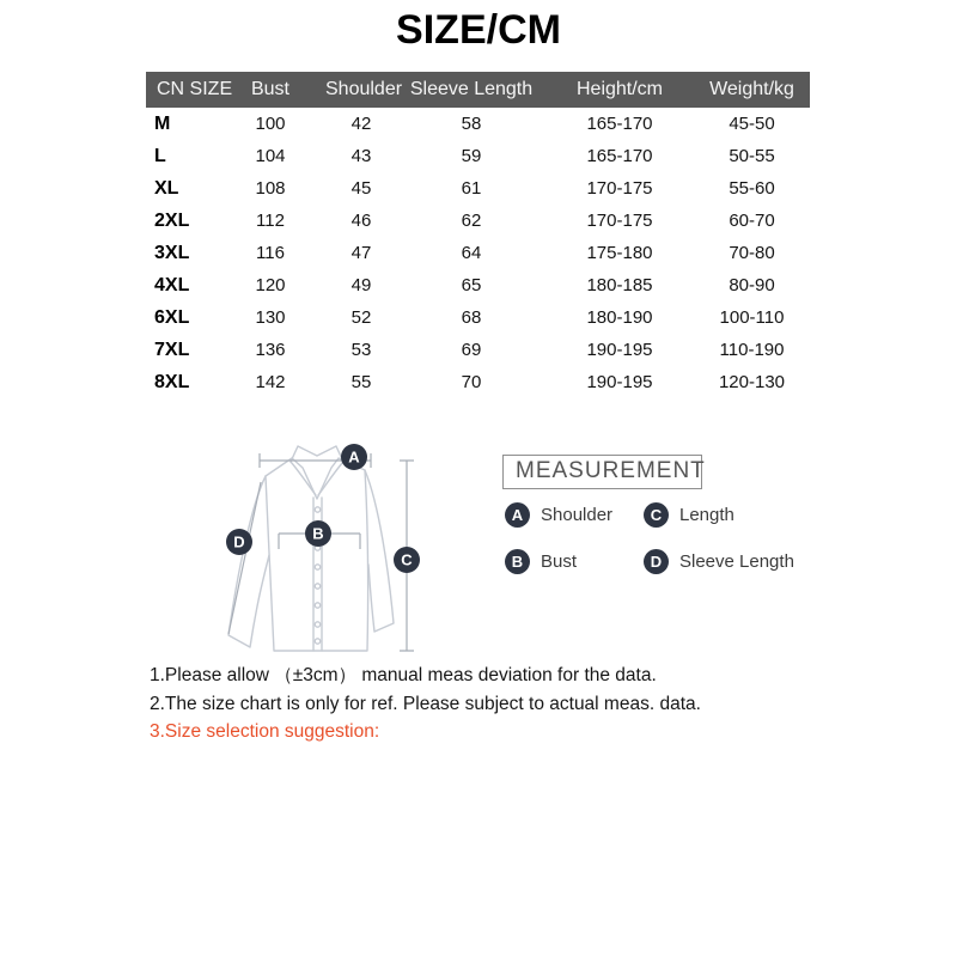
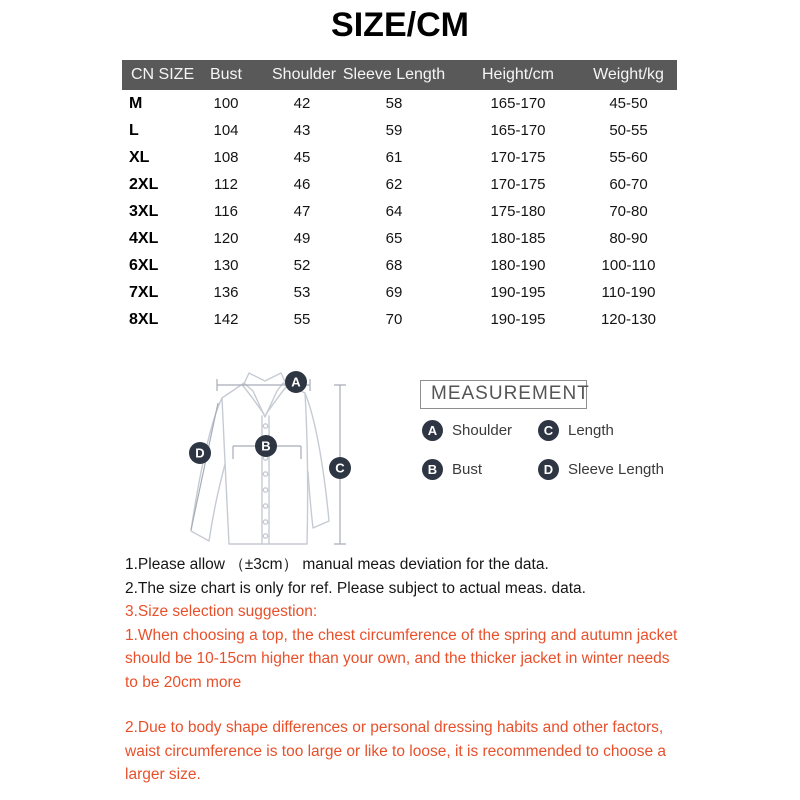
  SIZE/CM
  CN SIZE	Bust	Shoulder	Sleeve Length	Height/cm	Weight/kg
  M	100	42	58	165-170	45-50
  L	104	43	59	165-170	50-55
  XL	108	45	61	170-175	55-60
  2XL	112	46	62	170-175	60-70
  3XL	116	47	64	175-180	70-80
  4XL	120	49	65	180-185	80-90
  6XL	130	52	68	180-190	100-110
  7XL	136	53	69	190-195	110-190
  8XL	142	55	70	190-195	120-130
  A
  B
  C
  D
  MEASUREMENT
  A
  Shoulder
  C
  Length
  B
  Bust
  D
  Sleeve Length
  1.Please allow （±3cm） manual meas deviation for the data.
  2.The size chart is only for ref. Please subject to actual meas. data.
  3.Size selection suggestion:
+ 1.When choosing a top, the chest circumference of the spring and autumn jacket should be 10-15cm higher than your own, and the thicker jacket in winter needs to be 20cm more
+ 2.Due to body shape differences or personal dressing habits and other factors, waist circumference is too large or like to loose, it is recommended to choose a larger size.
